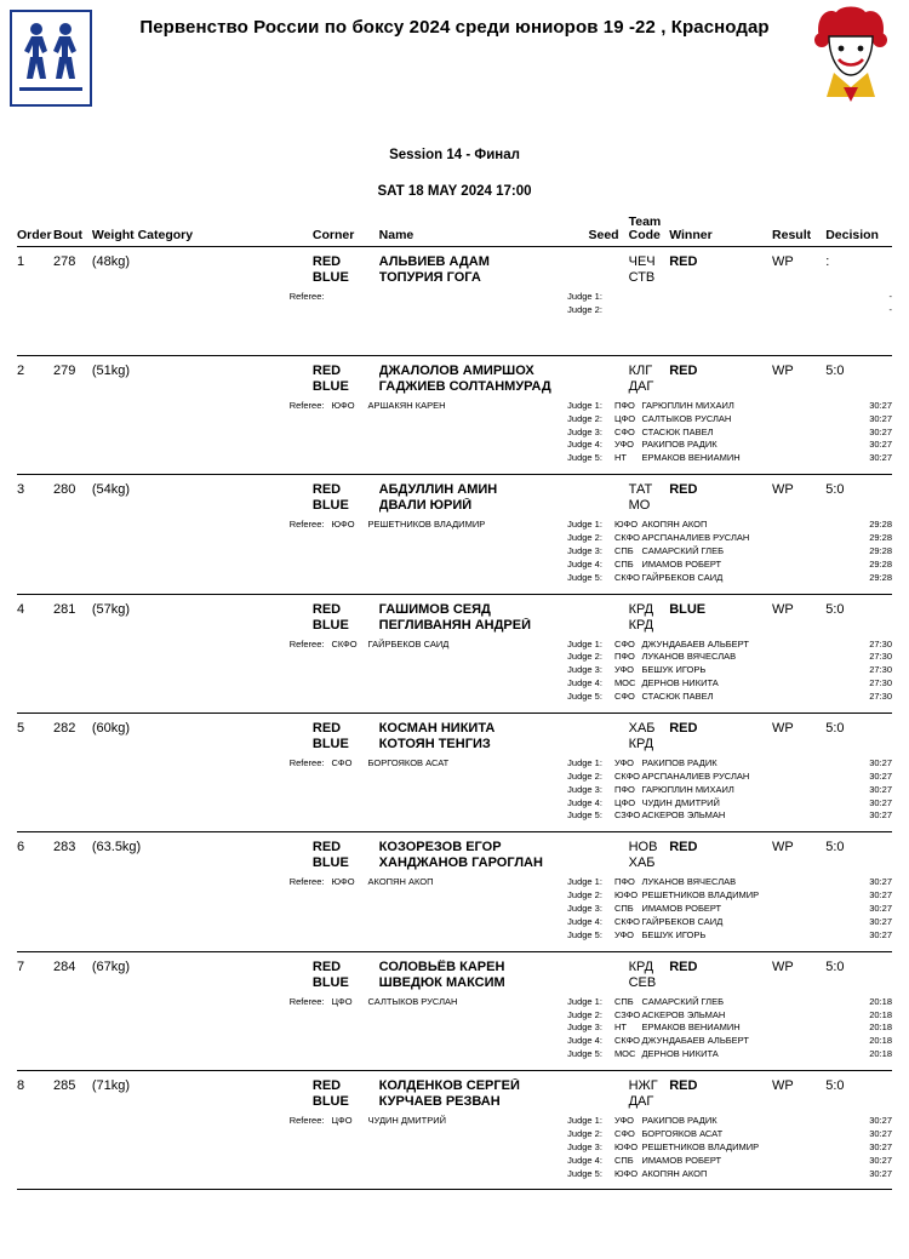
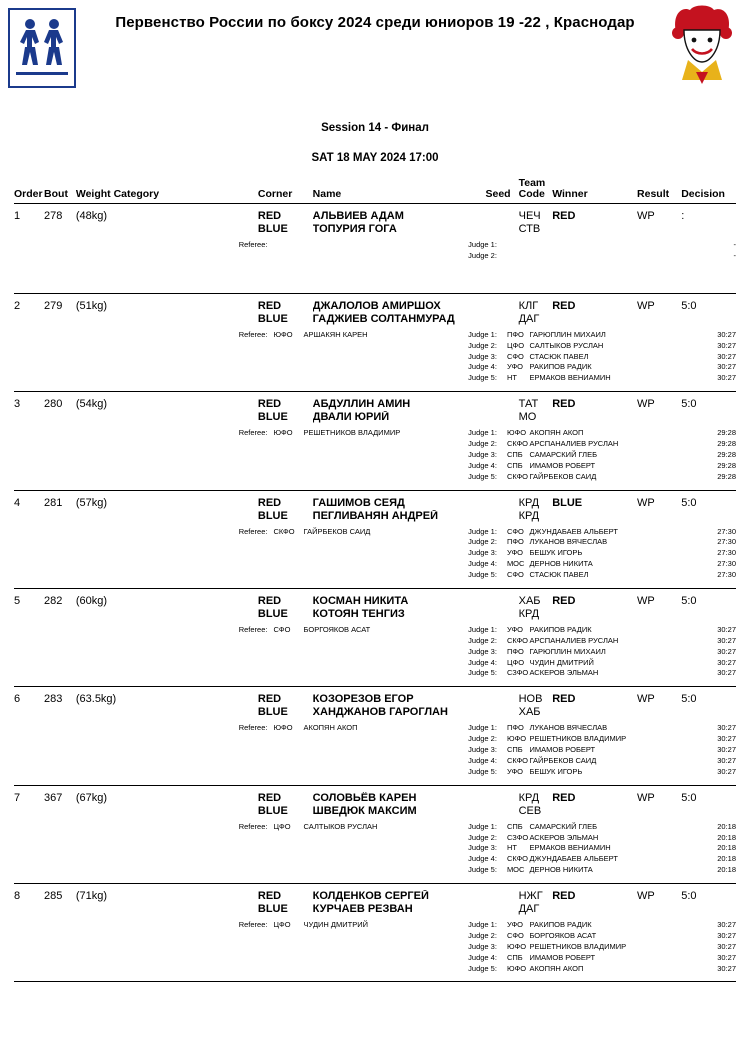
  Первенство России по боксу 2024 среди юниоров 19 -22 , Краснодар
  Session 14 - Финал
  SAT 18 MAY 2024 17:00
  Order
  Bout
  Weight Category
  Corner
  Name
  Seed
  Team
  Code
  Winner
  Result
  Decision
  1
  278
  (48kg)
  RED
  АЛЬВИЕВ АДАМ
  ЧЕЧ
  RED
  WP
  :
  BLUE
  ТОПУРИЯ ГОГА
  СТВ
  Referee:
  Judge 1:
  -
  Judge 2:
  -
  2
  279
  (51kg)
  RED
  ДЖАЛОЛОВ АМИРШОХ
  КЛГ
  RED
  WP
  5:0
  BLUE
  ГАДЖИЕВ СОЛТАНМУРАД
  ДАГ
  Referee:
  ЮФО
  АРШАКЯН КАРЕН
  Judge 1:
  ПФО
  ГАРЮПЛИН МИХАИЛ
  30:27
  Judge 2:
  ЦФО
  САЛТЫКОВ РУСЛАН
  30:27
  Judge 3:
  СФО
  СТАСЮК ПАВЕЛ
  30:27
  Judge 4:
  УФО
  РАКИПОВ РАДИК
  30:27
  Judge 5:
  НТ
  ЕРМАКОВ ВЕНИАМИН
  30:27
  3
  280
  (54kg)
  RED
  АБДУЛЛИН АМИН
  ТАТ
  RED
  WP
  5:0
  BLUE
  ДВАЛИ ЮРИЙ
  МО
  Referee:
  ЮФО
  РЕШЕТНИКОВ ВЛАДИМИР
  Judge 1:
  ЮФО
  АКОПЯН АКОП
  29:28
  Judge 2:
  СКФО
  АРСПАНАЛИЕВ РУСЛАН
  29:28
  Judge 3:
  СПБ
  САМАРСКИЙ ГЛЕБ
  29:28
  Judge 4:
  СПБ
  ИМАМОВ РОБЕРТ
  29:28
  Judge 5:
  СКФО
  ГАЙРБЕКОВ САИД
  29:28
  4
  281
  (57kg)
  RED
  ГАШИМОВ СЕЯД
  КРД
  BLUE
  WP
  5:0
  BLUE
  ПЕГЛИВАНЯН АНДРЕЙ
  КРД
  Referee:
  СКФО
  ГАЙРБЕКОВ САИД
  Judge 1:
  СФО
  ДЖУНДАБАЕВ АЛЬБЕРТ
  27:30
  Judge 2:
  ПФО
  ЛУКАНОВ ВЯЧЕСЛАВ
  27:30
  Judge 3:
  УФО
  БЕШУК ИГОРЬ
  27:30
  Judge 4:
  МОС
  ДЕРНОВ НИКИТА
  27:30
  Judge 5:
  СФО
  СТАСЮК ПАВЕЛ
  27:30
  5
  282
  (60kg)
  RED
  КОСМАН НИКИТА
  ХАБ
  RED
  WP
  5:0
  BLUE
  КОТОЯН ТЕНГИЗ
  КРД
  Referee:
  СФО
  БОРГОЯКОВ АСАТ
  Judge 1:
  УФО
  РАКИПОВ РАДИК
  30:27
  Judge 2:
  СКФО
  АРСПАНАЛИЕВ РУСЛАН
  30:27
  Judge 3:
  ПФО
  ГАРЮПЛИН МИХАИЛ
  30:27
  Judge 4:
  ЦФО
  ЧУДИН ДМИТРИЙ
  30:27
  Judge 5:
  СЗФО
  АСКЕРОВ ЭЛЬМАН
  30:27
  6
  283
  (63.5kg)
  RED
  КОЗОРЕЗОВ ЕГОР
  НОВ
  RED
  WP
  5:0
  BLUE
  ХАНДЖАНОВ ГАРОГЛАН
  ХАБ
  Referee:
  ЮФО
  АКОПЯН АКОП
  Judge 1:
  ПФО
  ЛУКАНОВ ВЯЧЕСЛАВ
  30:27
  Judge 2:
  ЮФО
  РЕШЕТНИКОВ ВЛАДИМИР
  30:27
  Judge 3:
  СПБ
  ИМАМОВ РОБЕРТ
  30:27
  Judge 4:
  СКФО
  ГАЙРБЕКОВ САИД
  30:27
  Judge 5:
  УФО
  БЕШУК ИГОРЬ
  30:27
  7
- 284
+ 367
  (67kg)
  RED
  СОЛОВЬЁВ КАРЕН
  КРД
  RED
  WP
  5:0
  BLUE
  ШВЕДЮК МАКСИМ
  СЕВ
  Referee:
  ЦФО
  САЛТЫКОВ РУСЛАН
  Judge 1:
  СПБ
  САМАРСКИЙ ГЛЕБ
  20:18
  Judge 2:
  СЗФО
  АСКЕРОВ ЭЛЬМАН
  20:18
  Judge 3:
  НТ
  ЕРМАКОВ ВЕНИАМИН
  20:18
  Judge 4:
  СКФО
  ДЖУНДАБАЕВ АЛЬБЕРТ
  20:18
  Judge 5:
  МОС
  ДЕРНОВ НИКИТА
  20:18
  8
  285
  (71kg)
  RED
  КОЛДЕНКОВ СЕРГЕЙ
  НЖГ
  RED
  WP
  5:0
  BLUE
  КУРЧАЕВ РЕЗВАН
  ДАГ
  Referee:
  ЦФО
  ЧУДИН ДМИТРИЙ
  Judge 1:
  УФО
  РАКИПОВ РАДИК
  30:27
  Judge 2:
  СФО
  БОРГОЯКОВ АСАТ
  30:27
  Judge 3:
  ЮФО
  РЕШЕТНИКОВ ВЛАДИМИР
  30:27
  Judge 4:
  СПБ
  ИМАМОВ РОБЕРТ
  30:27
  Judge 5:
  ЮФО
  АКОПЯН АКОП
  30:27
